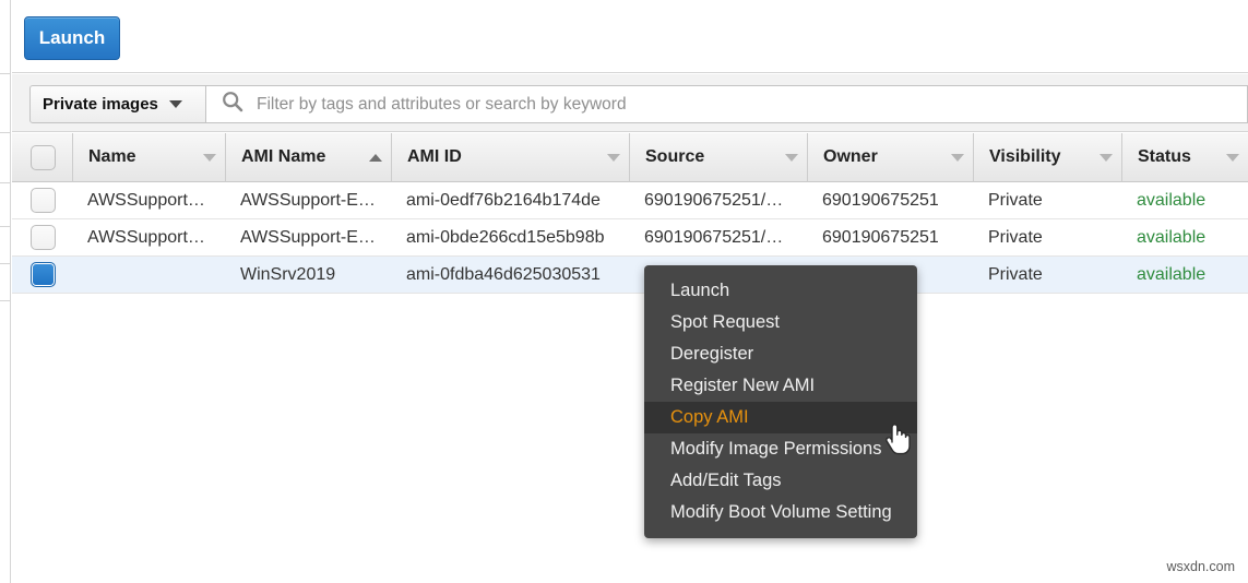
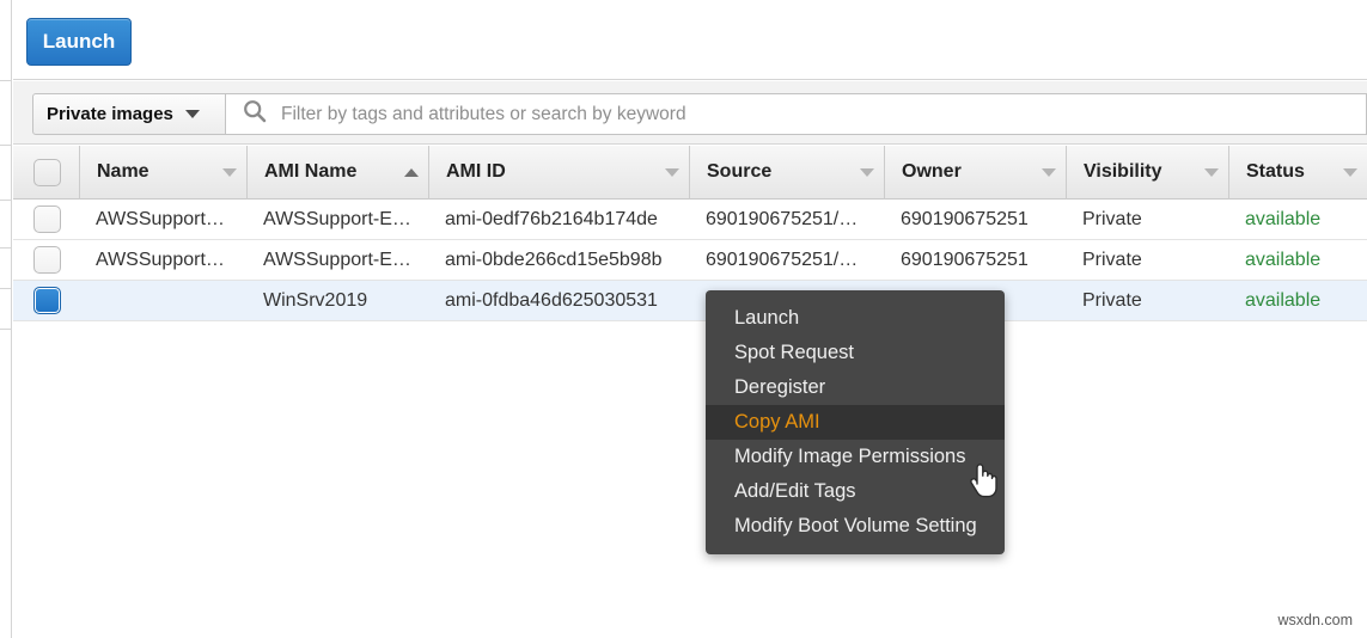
  Launch
  Private images
  Filter by tags and attributes or search by keyword
  Name
  AMI Name
  AMI ID
  Source
  Owner
  Visibility
  Status
  AWSSupport…
  AWSSupport-E…
  ami-0edf76b2164b174de
  690190675251/…
  690190675251
  Private
  available
  AWSSupport…
  AWSSupport-E…
  ami-0bde266cd15e5b98b
  690190675251/…
  690190675251
  Private
  available
  WinSrv2019
  ami-0fdba46d625030531
  Private
  available
  Launch
  Spot Request
  Deregister
- Register New AMI
  Copy AMI
  Modify Image Permissions
  Add/Edit Tags
  Modify Boot Volume Setting
  wsxdn.com
